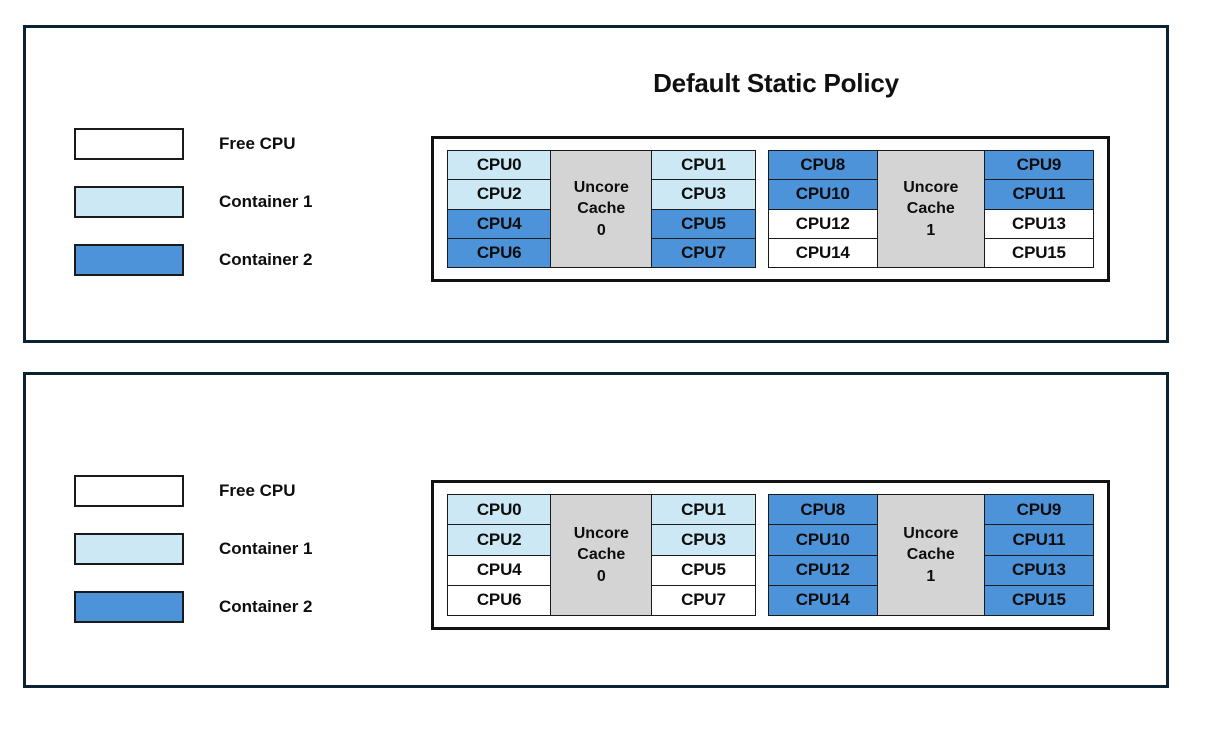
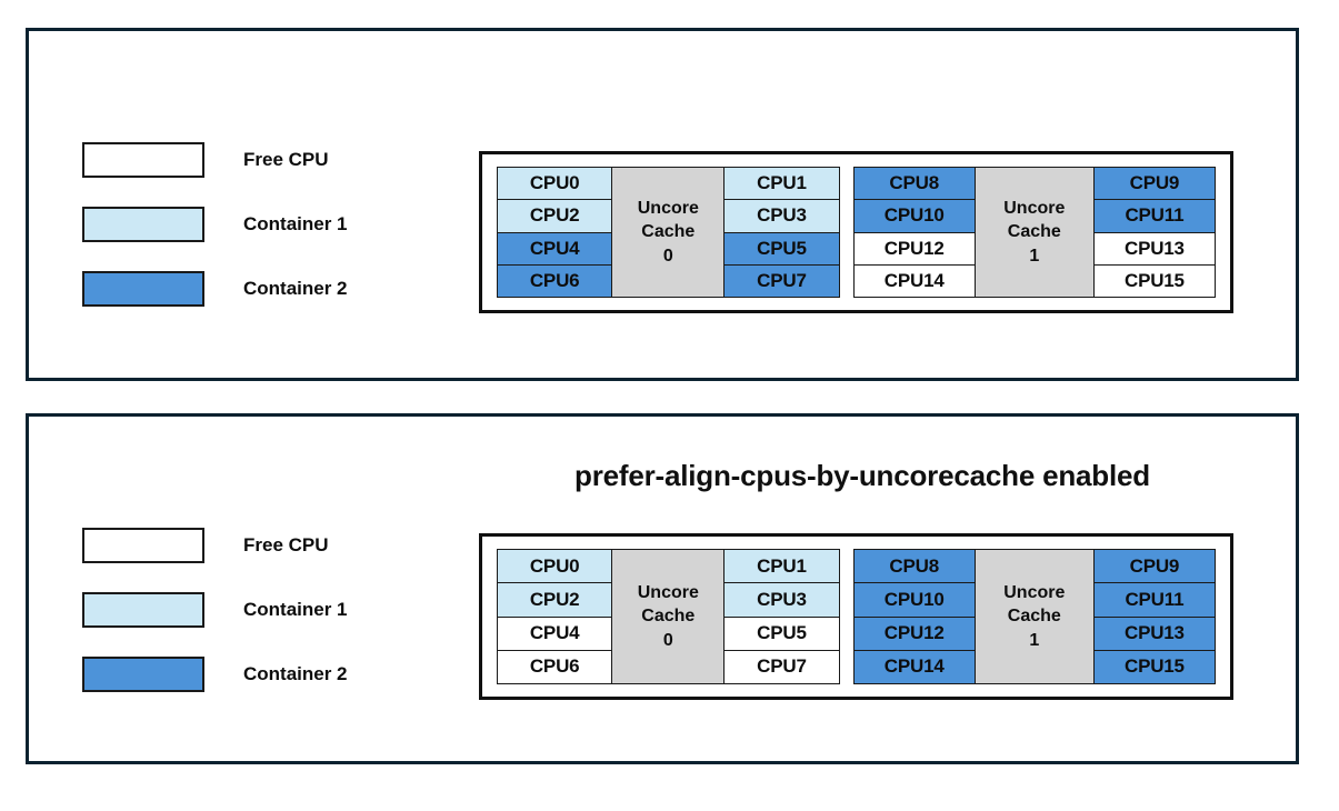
- Default Static Policy
  Free CPU
  Container 1
  Container 2
  CPU0
  CPU2
  CPU4
  CPU6
  Uncore
  Cache
  0
  CPU1
  CPU3
  CPU5
  CPU7
  CPU8
  CPU10
  CPU12
  CPU14
  Uncore
  Cache
  1
  CPU9
  CPU11
  CPU13
  CPU15
+ prefer-align-cpus-by-uncorecache enabled
  Free CPU
  Container 1
  Container 2
  CPU0
  CPU2
  CPU4
  CPU6
  Uncore
  Cache
  0
  CPU1
  CPU3
  CPU5
  CPU7
  CPU8
  CPU10
  CPU12
  CPU14
  Uncore
  Cache
  1
  CPU9
  CPU11
  CPU13
  CPU15
